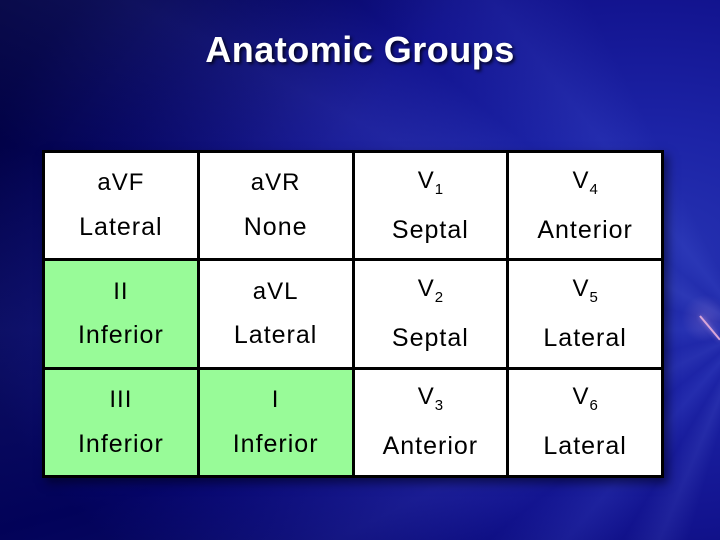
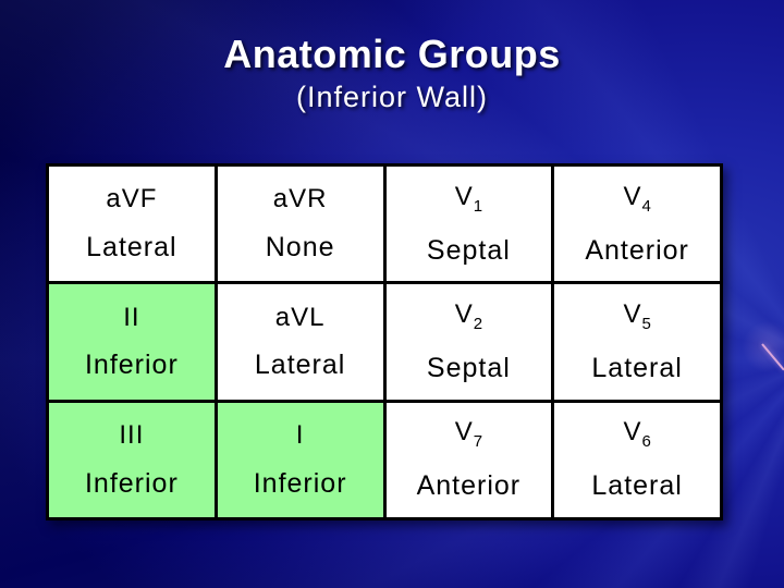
  Anatomic Groups
+ (Inferior Wall)
  aVF
  Lateral
  aVR
  None
  V1
  Septal
  V4
  Anterior
  II
  Inferior
  aVL
  Lateral
  V2
  Septal
  V5
  Lateral
  III
  Inferior
  I
  Inferior
- V3
+ V7
  Anterior
  V6
  Lateral
